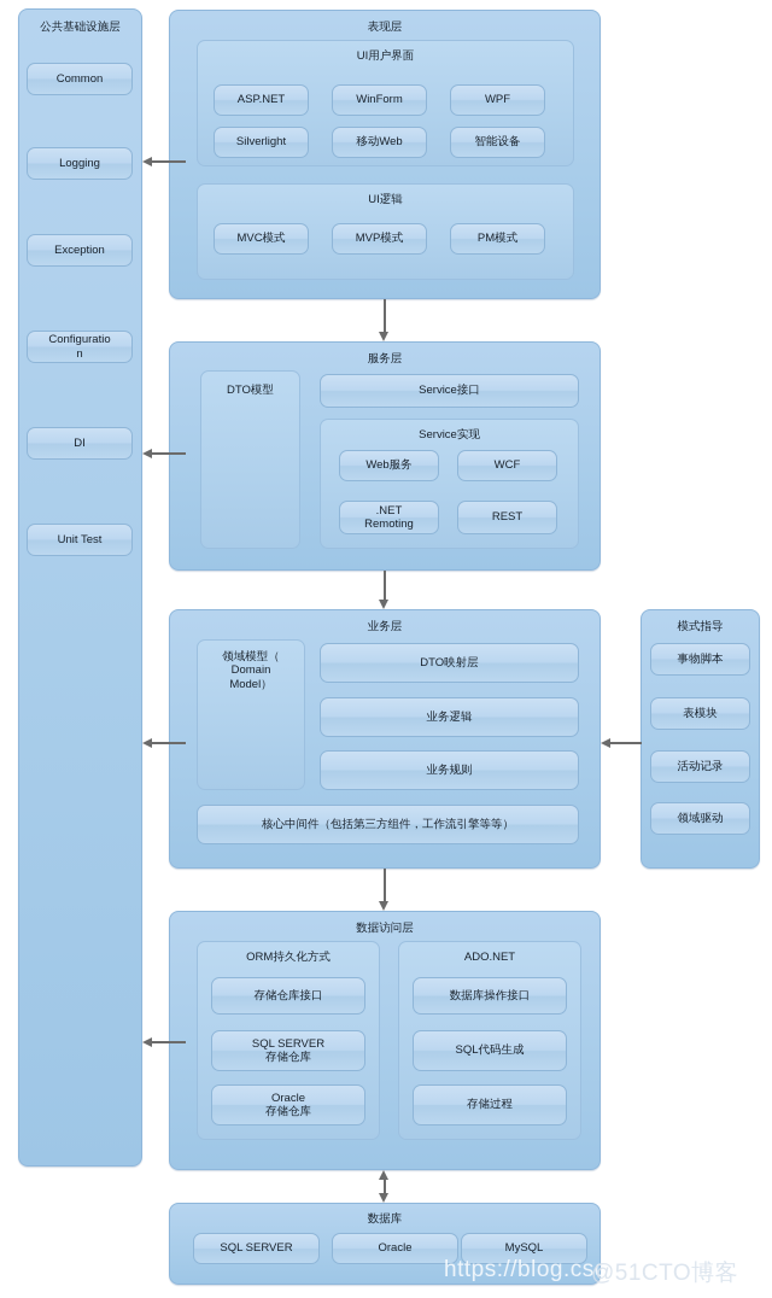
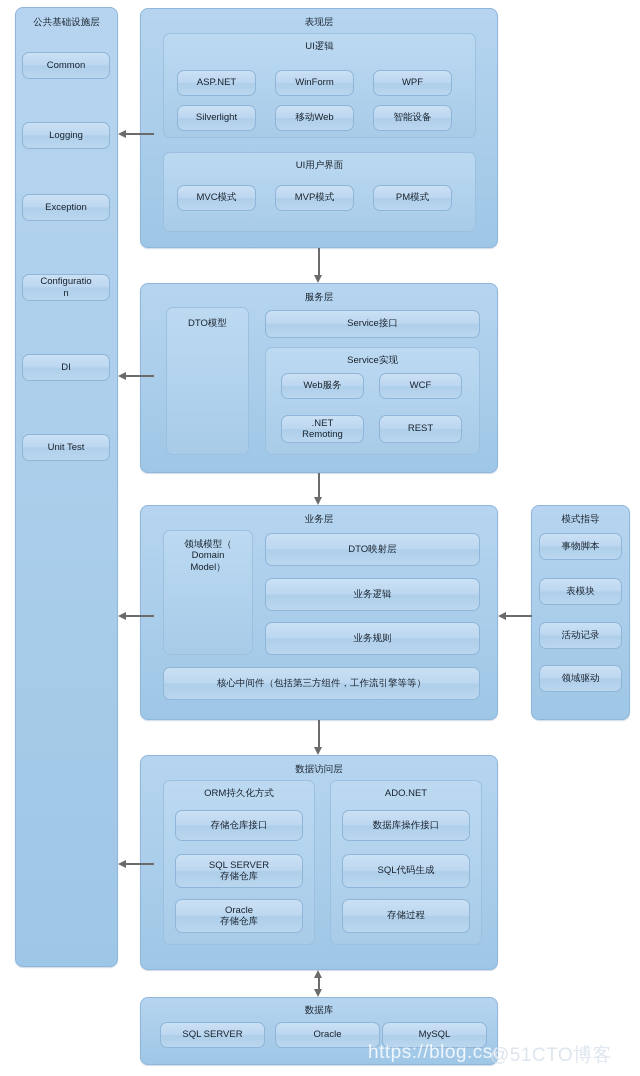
  公共基础设施层
  Common
  Logging
  Exception
  Configuratio
  n
  DI
  Unit Test
  表现层
- UI用户界面
+ UI逻辑
  ASP.NET
  WinForm
  WPF
  Silverlight
  移动Web
  智能设备
- UI逻辑
+ UI用户界面
  MVC模式
  MVP模式
  PM模式
  服务层
  DTO模型
  Service接口
  Service实现
  Web服务
  WCF
  .NET
  Remoting
  REST
  业务层
  领域模型（
  Domain
  Model）
  DTO映射层
  业务逻辑
  业务规则
  核心中间件（包括第三方组件，工作流引擎等等）
  模式指导
  事物脚本
  表模块
  活动记录
  领域驱动
  数据访问层
  ORM持久化方式
  存储仓库接口
  SQL SERVER
  存储仓库
  Oracle
  存储仓库
  ADO.NET
  数据库操作接口
  SQL代码生成
  存储过程
  数据库
  SQL SERVER
  Oracle
  MySQL
  https://blog.csdn.net/D
  @51CTO博客
